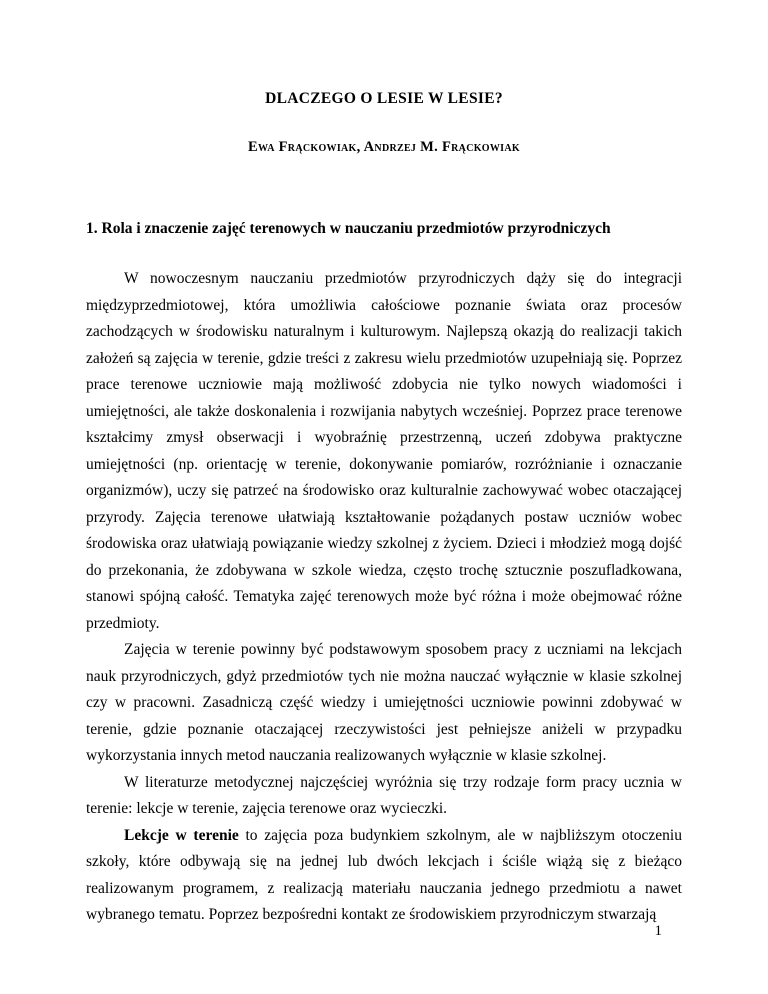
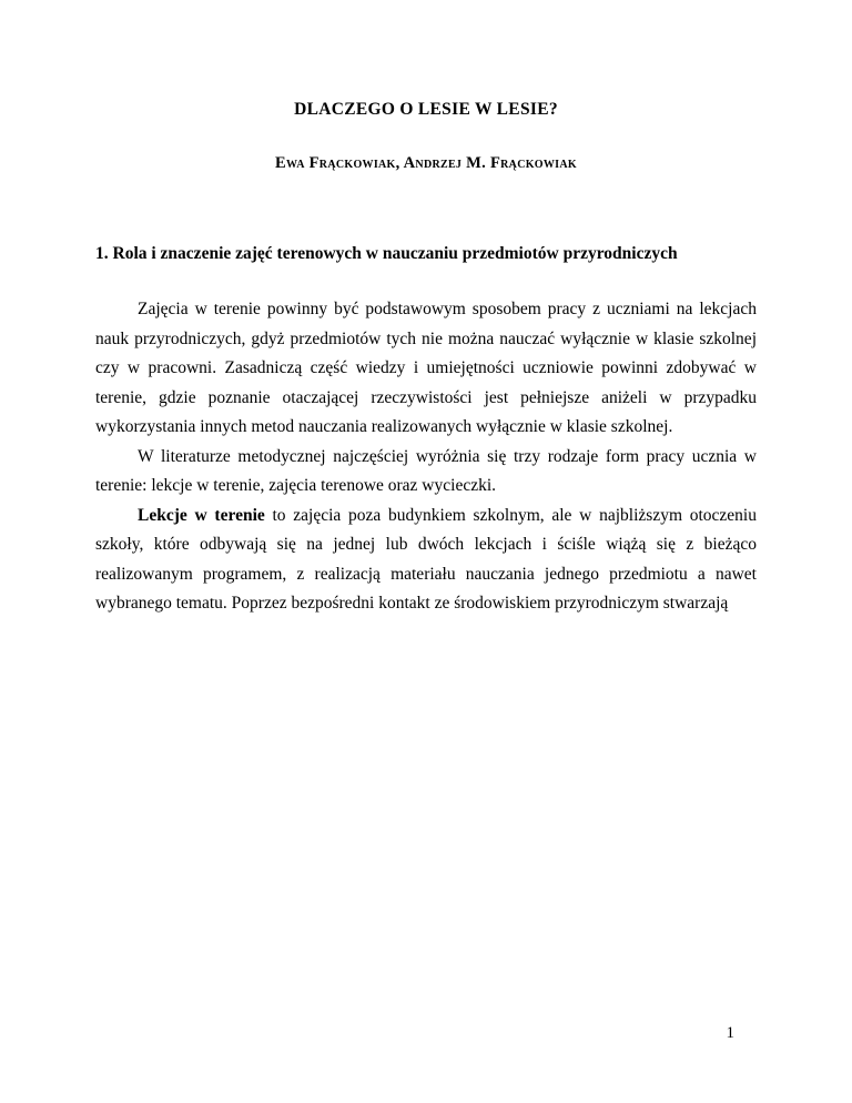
  DLACZEGO O LESIE W LESIE?
  Ewa Frąckowiak, Andrzej M. Frąckowiak
  1. Rola i znaczenie zajęć terenowych w nauczaniu przedmiotów przyrodniczych
- W nowoczesnym nauczaniu przedmiotów przyrodniczych dąży się do integracji międzyprzedmiotowej, która umożliwia całościowe poznanie świata oraz procesów zachodzących w środowisku naturalnym i kulturowym. Najlepszą okazją do realizacji takich założeń są zajęcia w terenie, gdzie treści z zakresu wielu przedmiotów uzupełniają się. Poprzez prace terenowe uczniowie mają możliwość zdobycia nie tylko nowych wiadomości i umiejętności, ale także doskonalenia i rozwijania nabytych wcześniej. Poprzez prace terenowe kształcimy zmysł obserwacji i wyobraźnię przestrzenną, uczeń zdobywa praktyczne umiejętności (np. orientację w terenie, dokonywanie pomiarów, rozróżnianie i oznaczanie organizmów), uczy się patrzeć na środowisko oraz kulturalnie zachowywać wobec otaczającej przyrody. Zajęcia terenowe ułatwiają kształtowanie pożądanych postaw uczniów wobec środowiska oraz ułatwiają powiązanie wiedzy szkolnej z życiem. Dzieci i młodzież mogą dojść do przekonania, że zdobywana w szkole wiedza, często trochę sztucznie poszufladkowana, stanowi spójną całość. Tematyka zajęć terenowych może być różna i może obejmować różne przedmioty.
  Zajęcia w terenie powinny być podstawowym sposobem pracy z uczniami na lekcjach nauk przyrodniczych, gdyż przedmiotów tych nie można nauczać wyłącznie w klasie szkolnej czy w pracowni. Zasadniczą część wiedzy i umiejętności uczniowie powinni zdobywać w terenie, gdzie poznanie otaczającej rzeczywistości jest pełniejsze aniżeli w przypadku wykorzystania innych metod nauczania realizowanych wyłącznie w klasie szkolnej.
  W literaturze metodycznej najczęściej wyróżnia się trzy rodzaje form pracy ucznia w terenie: lekcje w terenie, zajęcia terenowe oraz wycieczki.
  Lekcje w terenie to zajęcia poza budynkiem szkolnym, ale w najbliższym otoczeniu szkoły, które odbywają się na jednej lub dwóch lekcjach i ściśle wiążą się z bieżąco realizowanym programem, z realizacją materiału nauczania jednego przedmiotu a nawet wybranego tematu. Poprzez bezpośredni kontakt ze środowiskiem przyrodniczym stwarzają
  1
